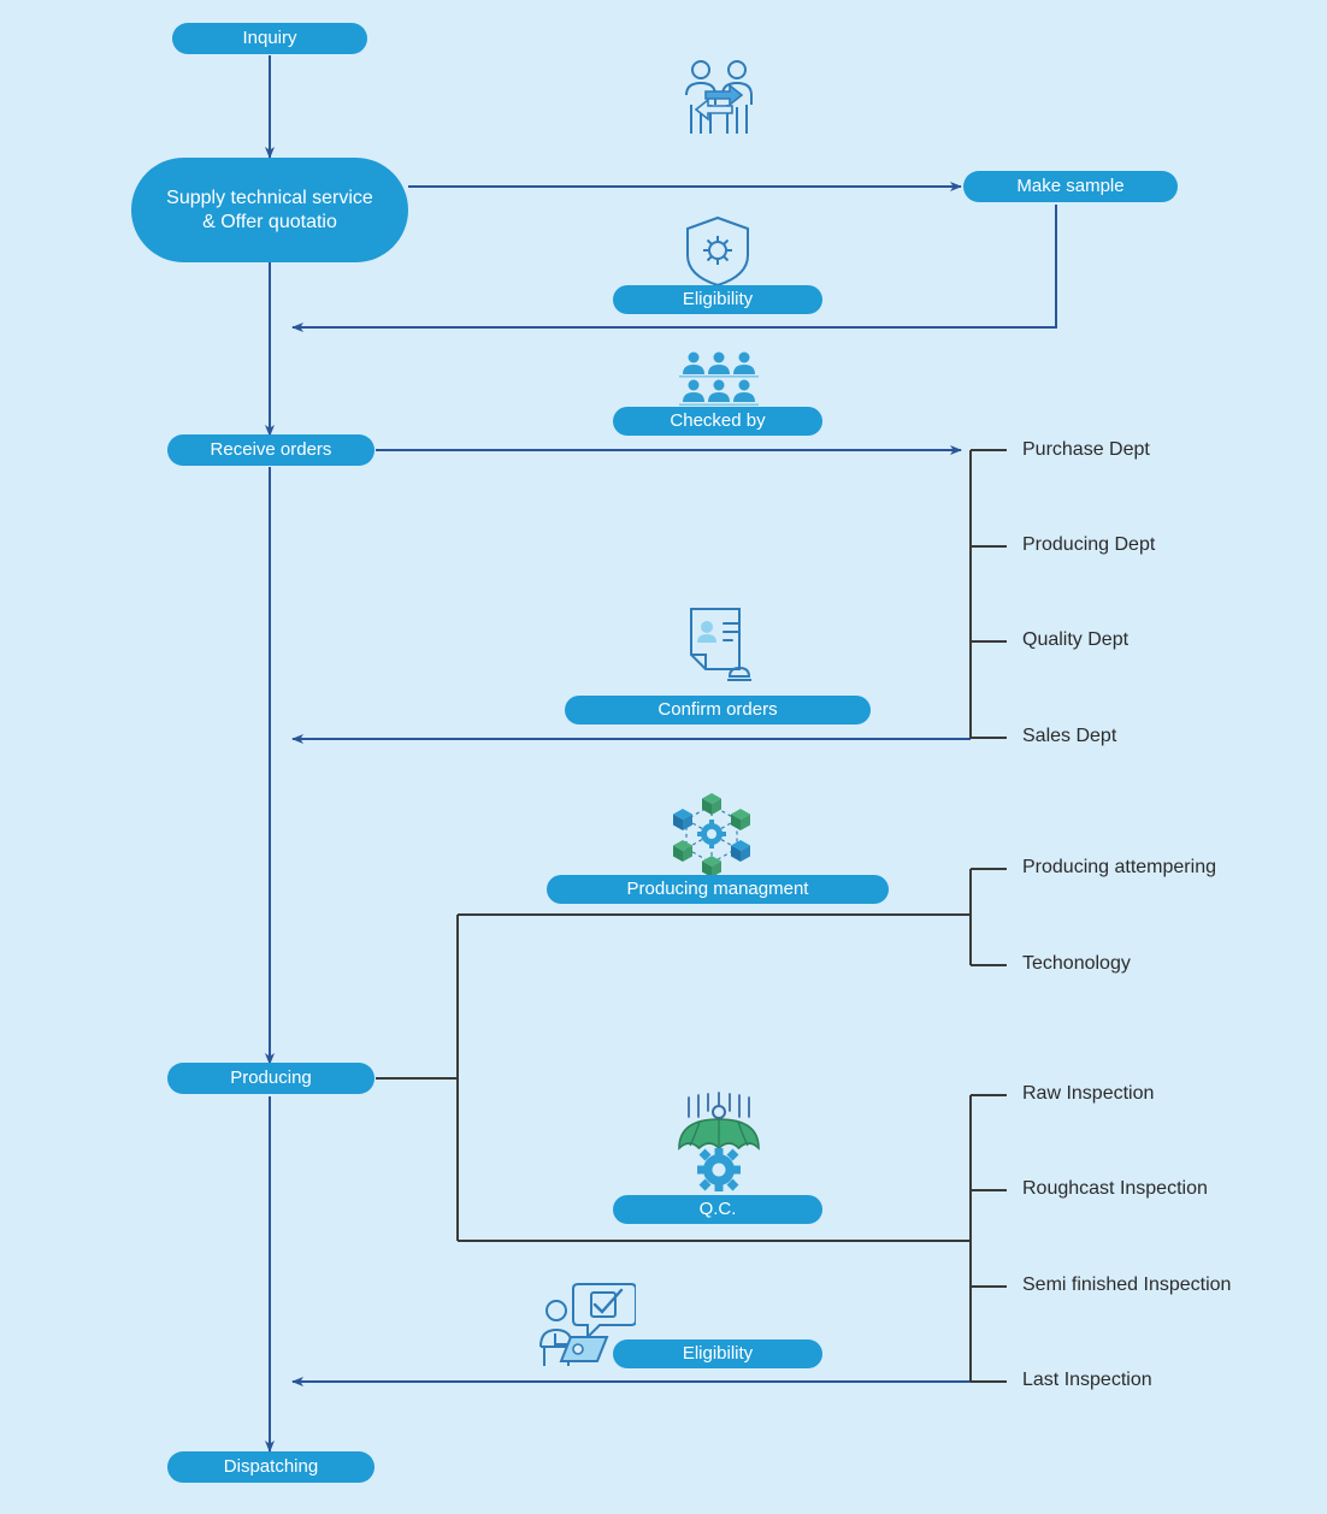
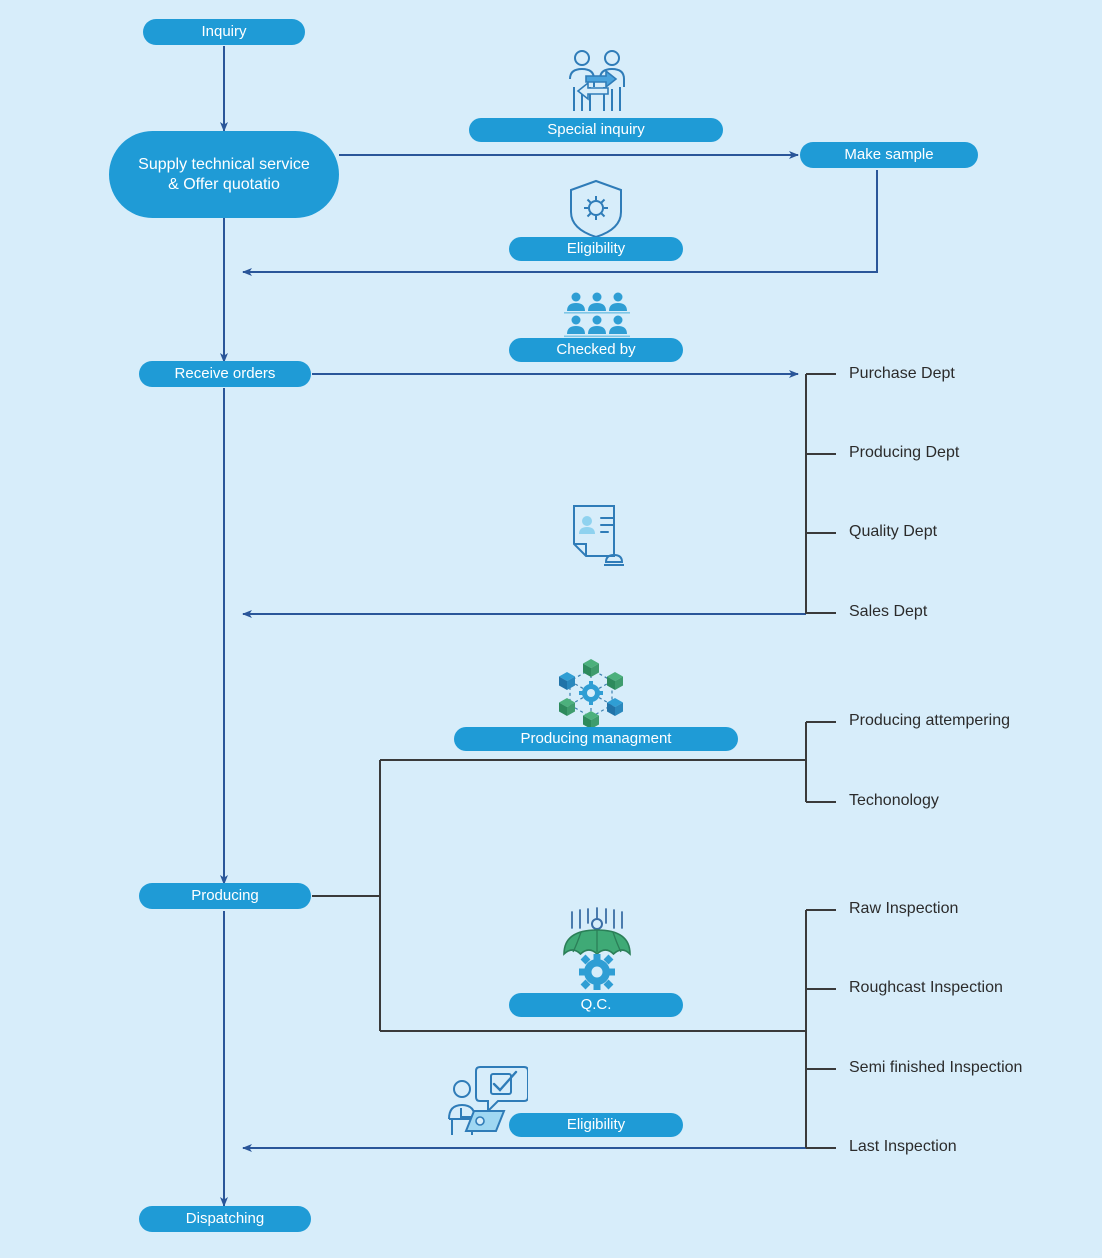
  Inquiry
  Supply technical service
  & Offer quotatio
  Make sample
  Receive orders
  Producing
  Dispatching
+ Special inquiry
  Eligibility
  Checked by
- Confirm orders
  Producing managment
  Q.C.
  Eligibility
  Purchase Dept
  Producing Dept
  Quality Dept
  Sales Dept
  Producing attempering
  Techonology
  Raw Inspection
  Roughcast Inspection
  Semi finished Inspection
  Last Inspection
